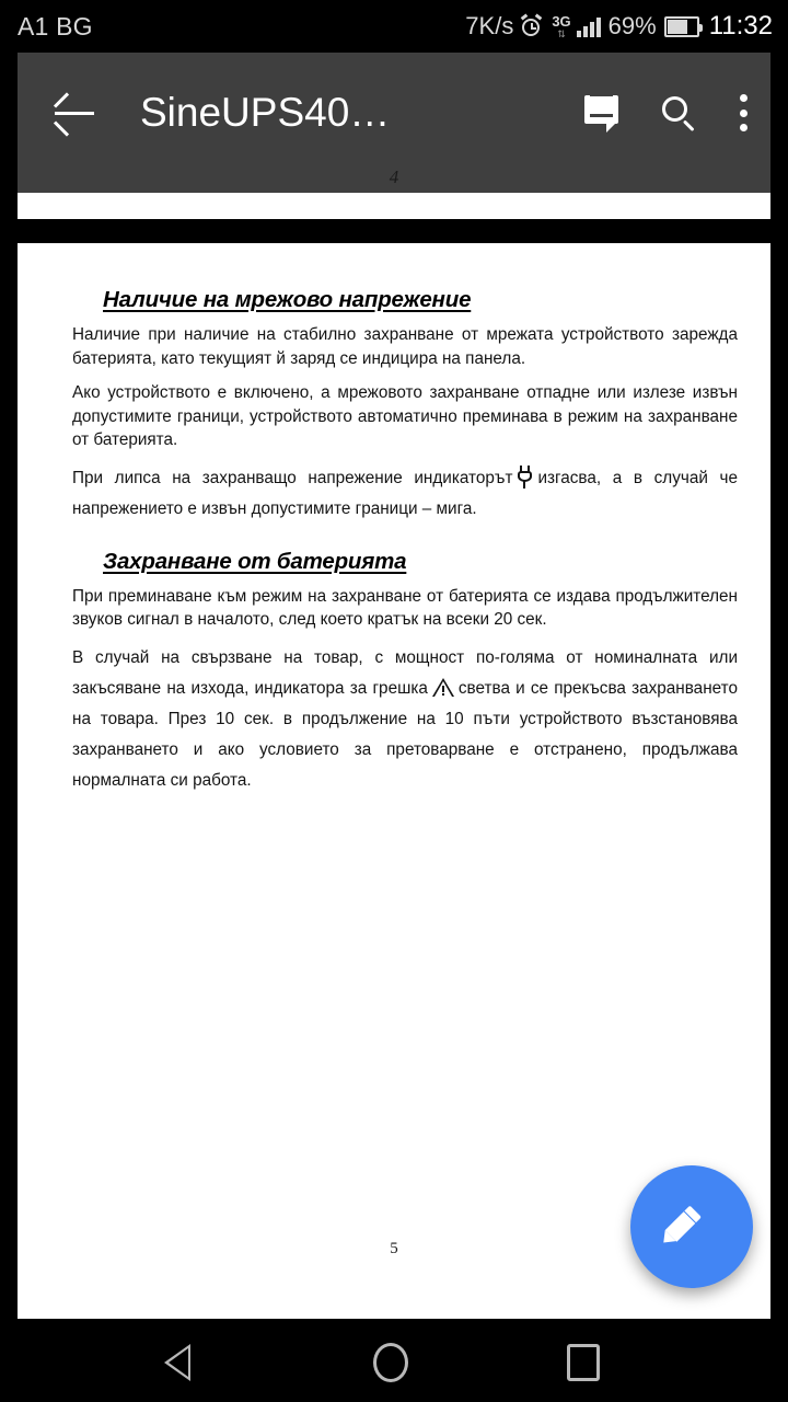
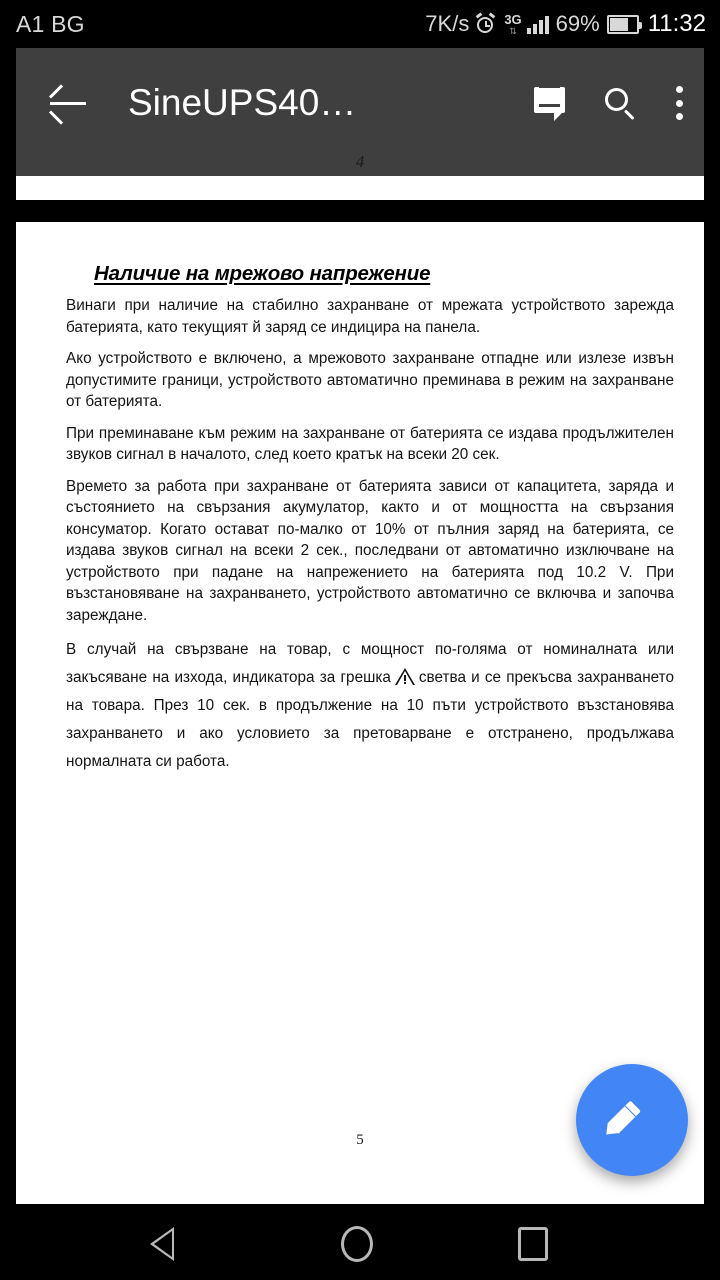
  A1 BG
  7K/s
  3G
  ⇅
  69%
  11:32
  SineUPS40…
  4
  Наличие на мрежово напрежение
- Наличие при наличие на стабилно захранване от мрежата устройството зарежда батерията, като текущият й заряд се индицира на панела.
+ Винаги при наличие на стабилно захранване от мрежата устройството зарежда батерията, като текущият й заряд се индицира на панела.
  Ако устройството е включено, а мрежовото захранване отпадне или излезе извън допустимите граници, устройството автоматично преминава в режим на захранване от батерията.
- При липса на захранващо напрежение индикаторът изгасва, а в случай че напрежението е извън допустимите граници – мига.
- Захранване от батерията
  При преминаване към режим на захранване от батерията се издава продължителен звуков сигнал в началото, след което кратък на всеки 20 сек.
+ Времето за работа при захранване от батерията зависи от капацитета, заряда и състоянието на свързания акумулатор, както и от мощността на свързания консуматор. Когато остават по-малко от 10% от пълния заряд на батерията, се издава звуков сигнал на всеки 2 сек., последвани от автоматично изключване на устройството при падане на напрежението на батерията под 10.2 V. При възстановяване на захранването, устройството автоматично се включва и започва зареждане.
  В случай на свързване на товар, с мощност по-голяма от номиналната или закъсяване на изхода, индикатора за грешка светва и се прекъсва захранването на товара. През 10 сек. в продължение на 10 пъти устройството възстановява захранването и ако условието за претоварване е отстранено, продължава нормалната си работа.
  5
